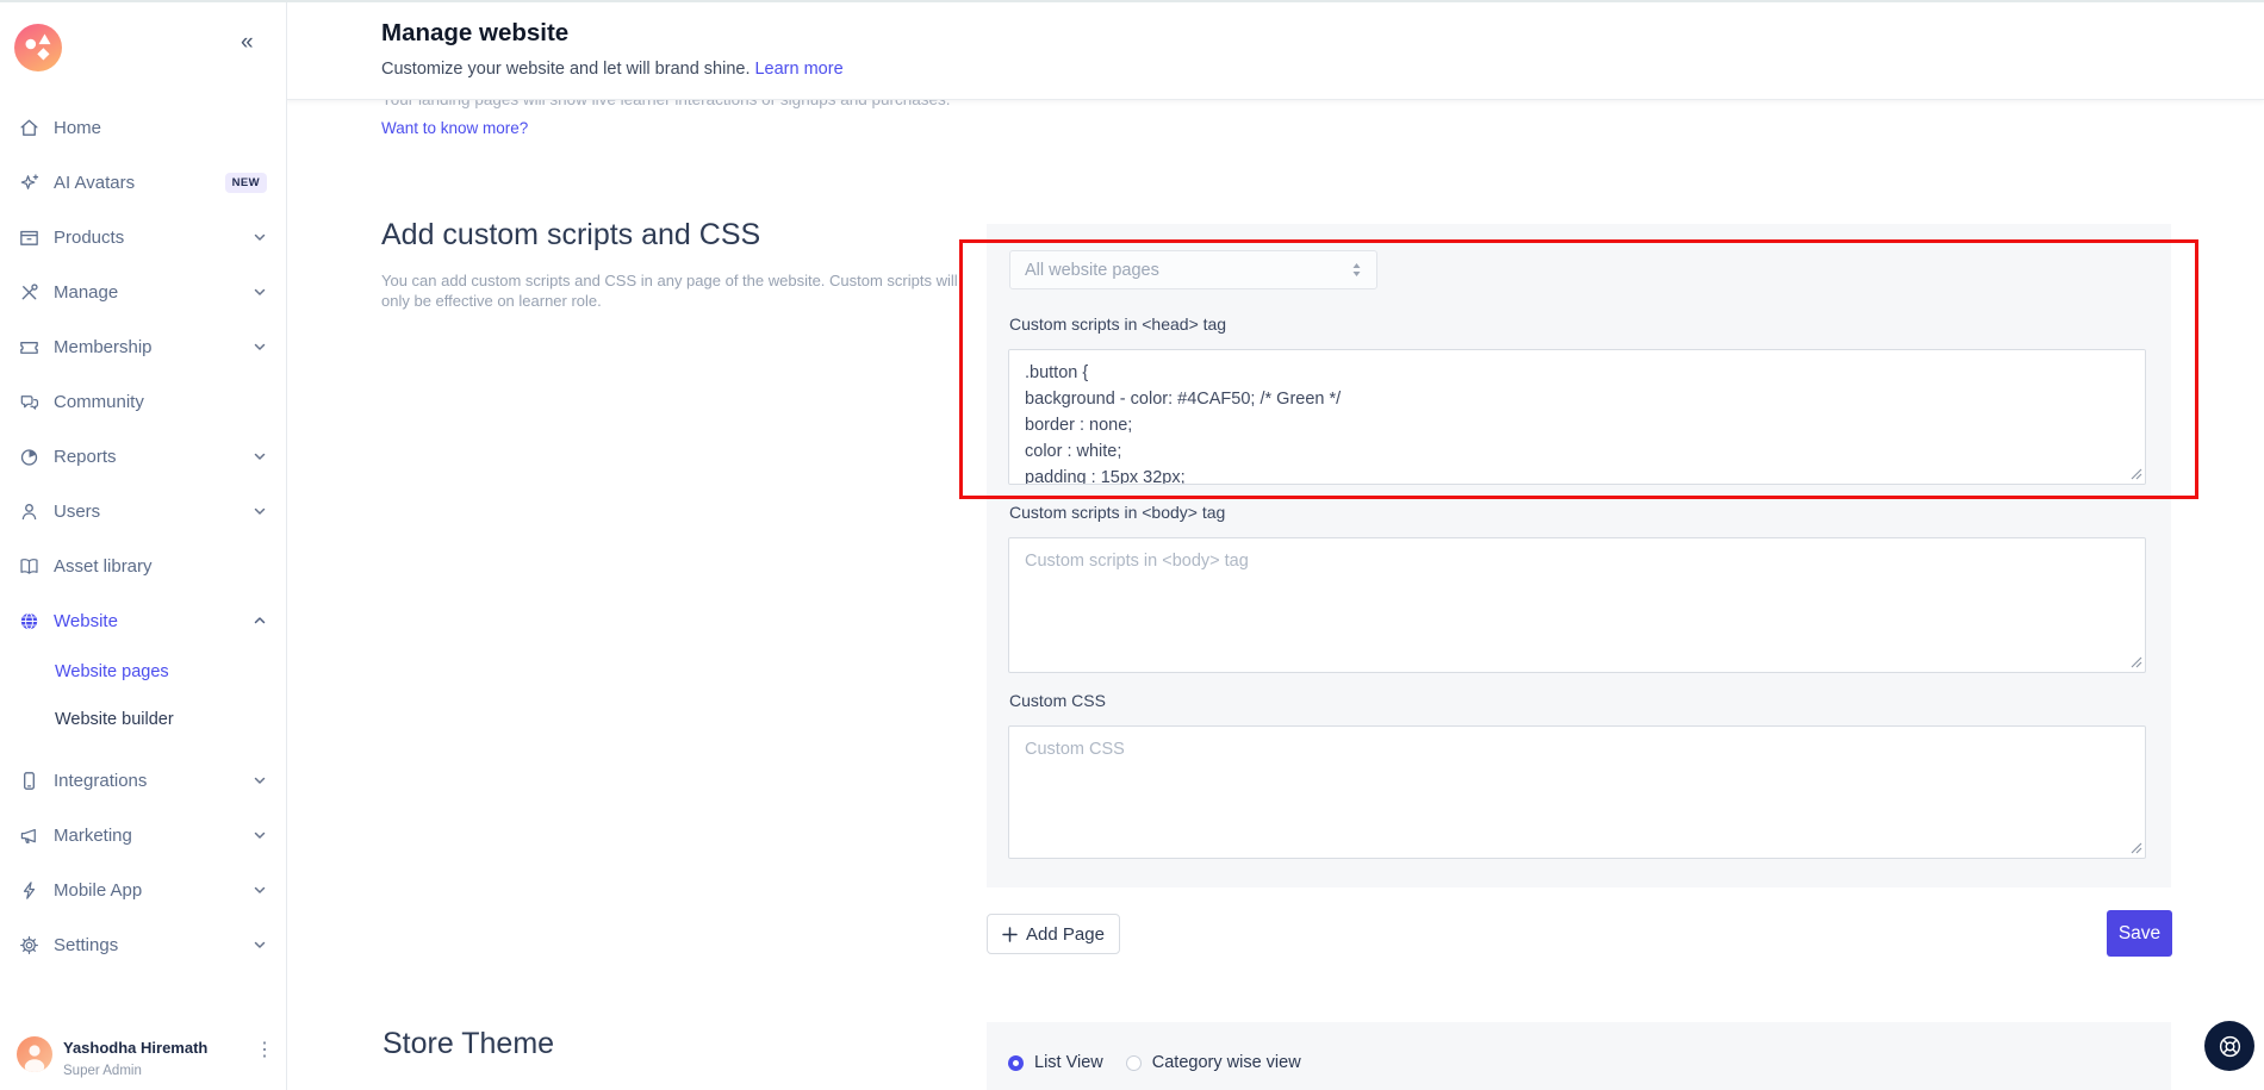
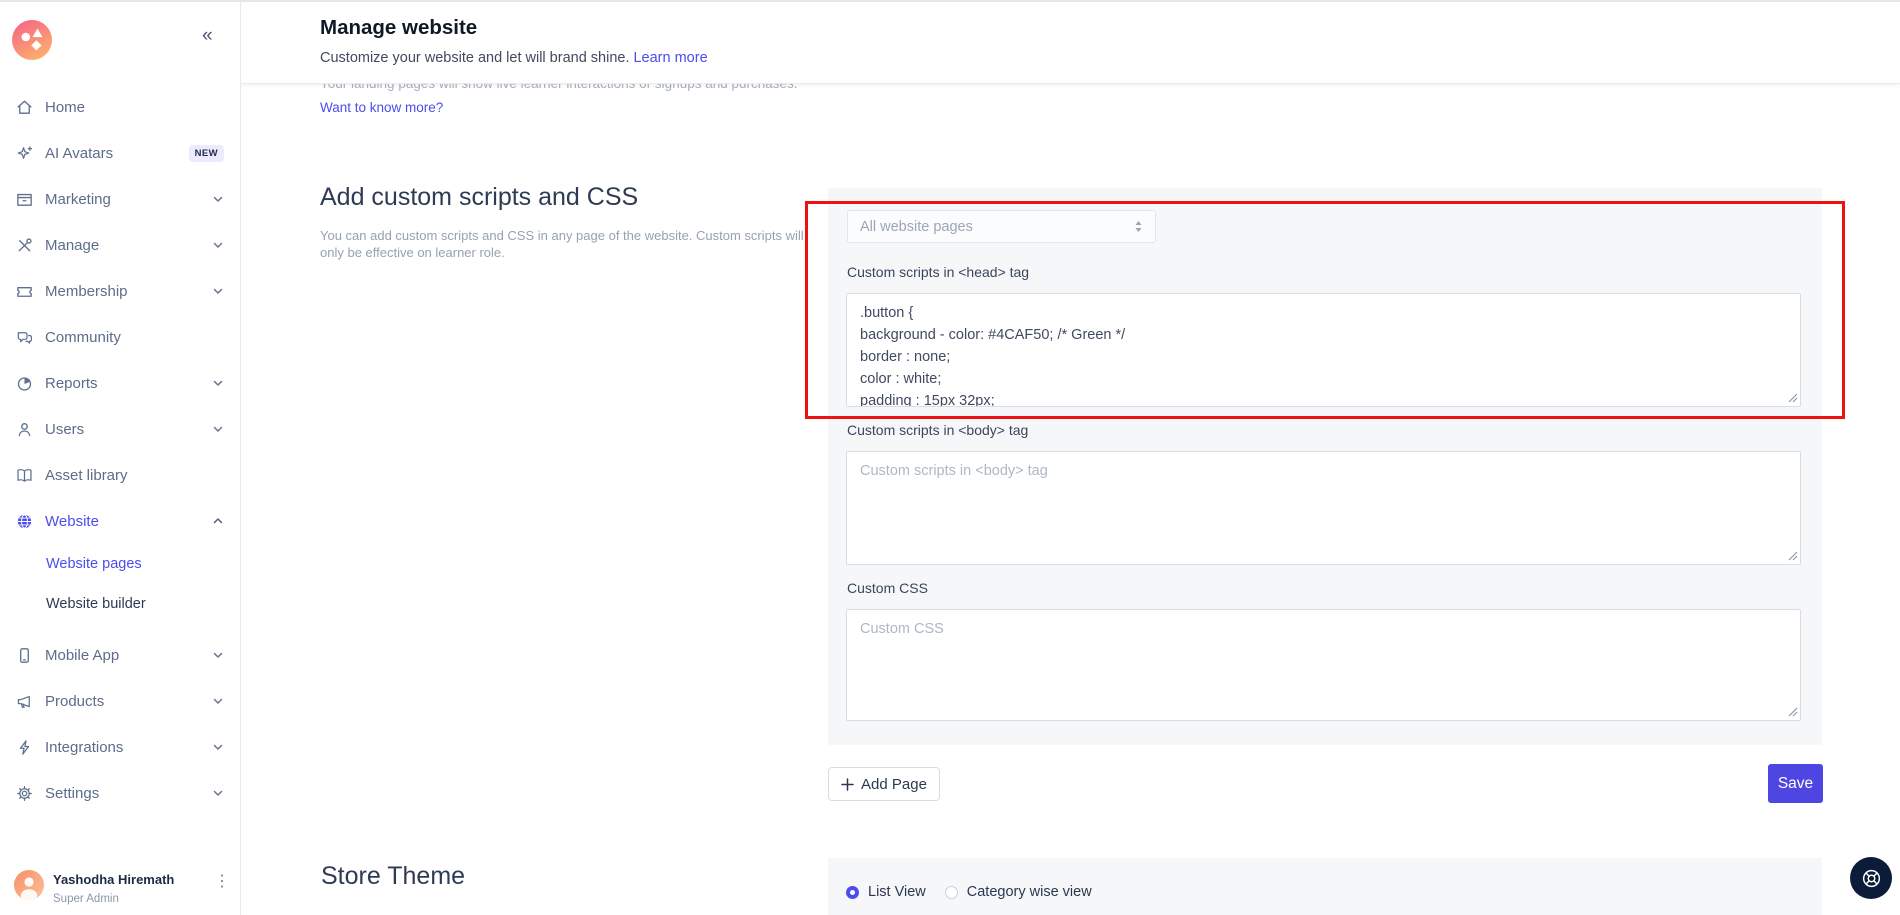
  «
  Home
  AI Avatars
  NEW
- Products
+ Marketing
  Manage
  Membership
  Community
  Reports
  Users
  Asset library
  Website
  Website pages
  Website builder
- Integrations
+ Mobile App
- Marketing
+ Products
- Mobile App
+ Integrations
  Settings
  Yashodha Hiremath
  Super Admin
  ⋮
  Want to know more?
  Manage website
  Customize your website and let will brand shine. Learn more
  Add custom scripts and CSS
  You can add custom scripts and CSS in any page of the website. Custom scripts will only be effective on learner role.
  All website pages
  Custom scripts in <head> tag
  .button {
  background - color: #4CAF50; /* Green */
  border : none;
  color : white;
  Custom scripts in <body> tag
  Custom scripts in <body> tag
  Custom CSS
  Custom CSS
  Add Page
  Save
  Store Theme
  List View
  Category wise view
